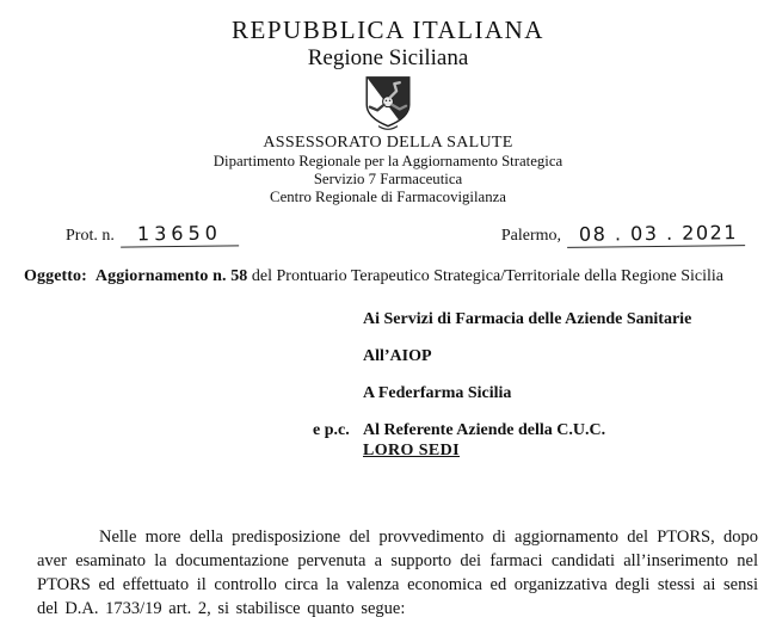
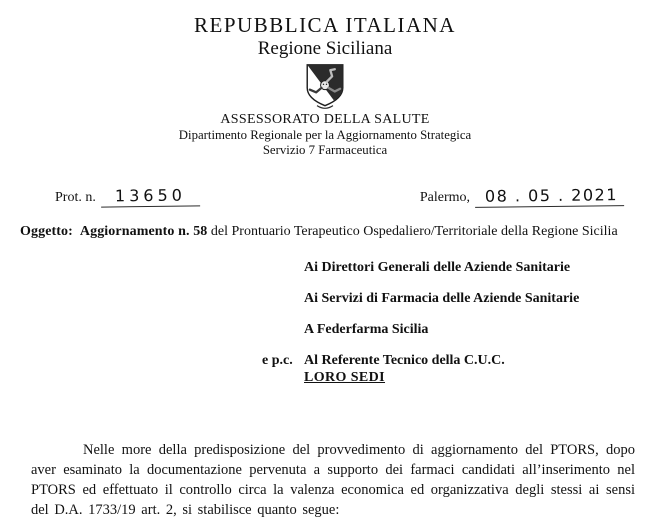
  REPUBBLICA ITALIANA
  Regione Siciliana
  ASSESSORATO DELLA SALUTE
  Dipartimento Regionale per la Aggiornamento Strategica
  Servizio 7 Farmaceutica
- Centro Regionale di Farmacovigilanza
  Prot. n. 13650
- Palermo, 08 . 03 . 2021
+ Palermo, 08 . 05 . 2021
- Oggetto: Aggiornamento n. 58 del Prontuario Terapeutico Strategica/Territoriale della Regione Sicilia
+ Oggetto: Aggiornamento n. 58 del Prontuario Terapeutico Ospedaliero/Territoriale della Regione Sicilia
+ Ai Direttori Generali delle Aziende Sanitarie
  Ai Servizi di Farmacia delle Aziende Sanitarie
- All’AIOP
  A Federfarma Sicilia
  e p.c.
- Al Referente Aziende della C.U.C.
+ Al Referente Tecnico della C.U.C.
  LORO SEDI
  Nelle more della predisposizione del provvedimento di aggiornamento del PTORS, dopo aver esaminato la documentazione pervenuta a supporto dei farmaci candidati all’inserimento nel PTORS ed effettuato il controllo circa la valenza economica ed organizzativa degli stessi ai sensi del D.A. 1733/19 art. 2, si stabilisce quanto segue:
